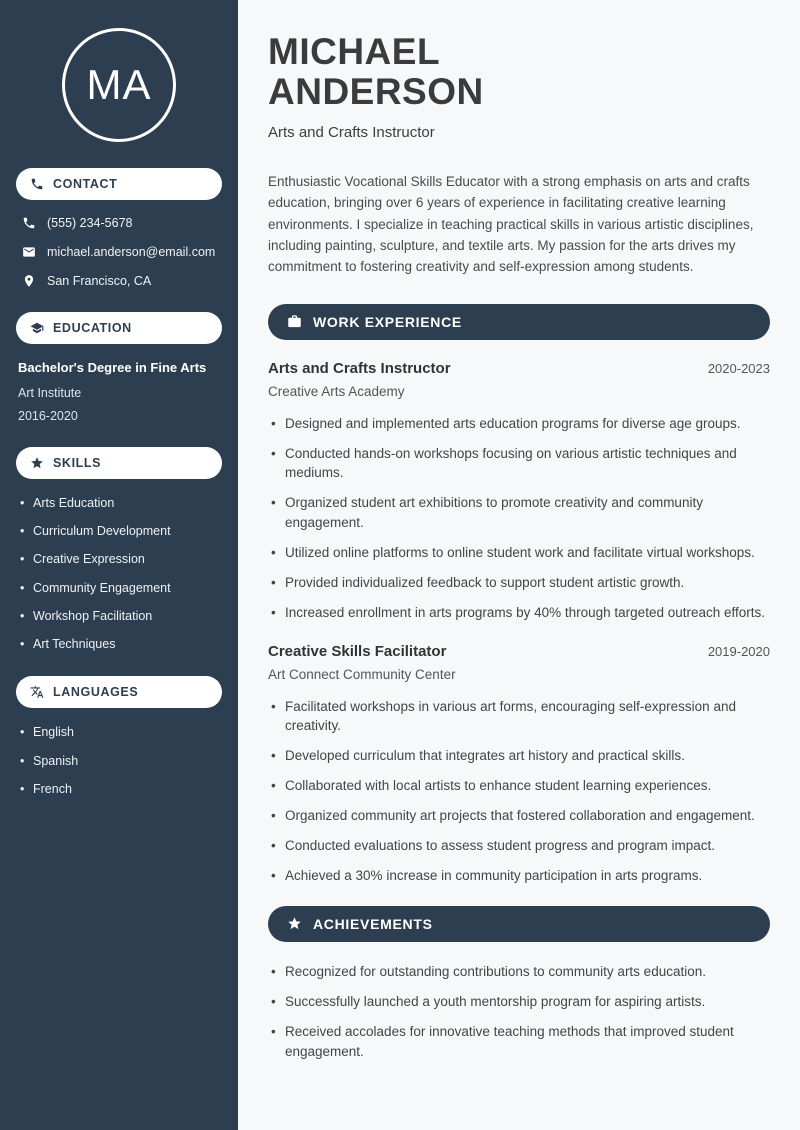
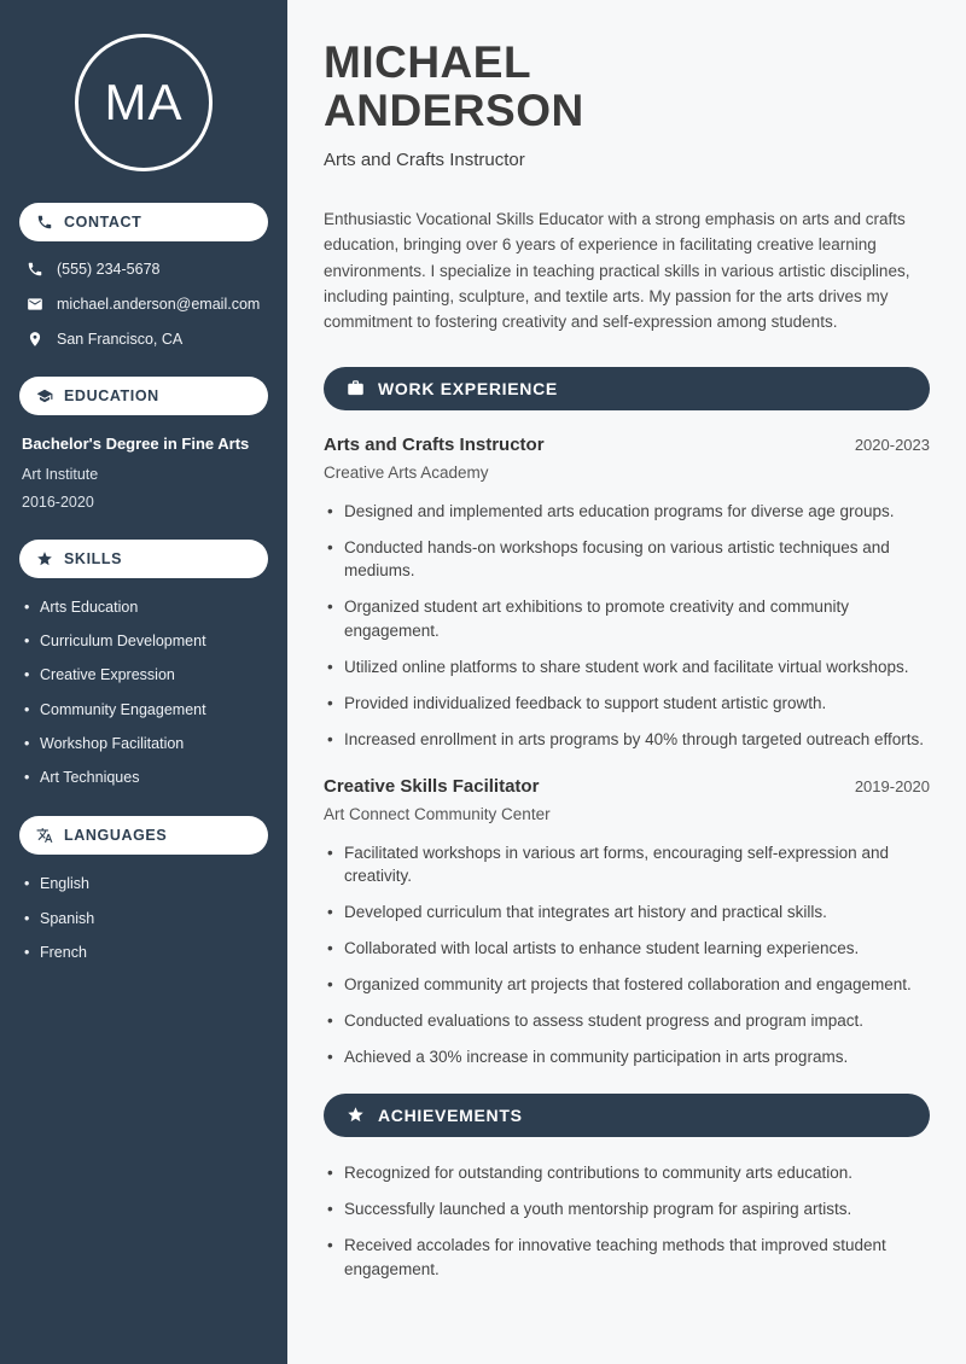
  MA
  CONTACT
  (555) 234-5678
  michael.anderson@email.com
  San Francisco, CA
  EDUCATION
  Bachelor's Degree in Fine Arts
  Art Institute
  2016-2020
  SKILLS
  Arts Education
  Curriculum Development
  Creative Expression
  Community Engagement
  Workshop Facilitation
  Art Techniques
  LANGUAGES
  English
  Spanish
  French
  MICHAEL ANDERSON
  Arts and Crafts Instructor
  Enthusiastic Vocational Skills Educator with a strong emphasis on arts and crafts education, bringing over 6 years of experience in facilitating creative learning environments. I specialize in teaching practical skills in various artistic disciplines, including painting, sculpture, and textile arts. My passion for the arts drives my commitment to fostering creativity and self-expression among students.
  WORK EXPERIENCE
  Arts and Crafts Instructor
  2020-2023
  Creative Arts Academy
  Designed and implemented arts education programs for diverse age groups.
  Conducted hands-on workshops focusing on various artistic techniques and mediums.
  Organized student art exhibitions to promote creativity and community engagement.
- Utilized online platforms to online student work and facilitate virtual workshops.
+ Utilized online platforms to share student work and facilitate virtual workshops.
  Provided individualized feedback to support student artistic growth.
  Increased enrollment in arts programs by 40% through targeted outreach efforts.
  Creative Skills Facilitator
  2019-2020
  Art Connect Community Center
  Facilitated workshops in various art forms, encouraging self-expression and creativity.
  Developed curriculum that integrates art history and practical skills.
  Collaborated with local artists to enhance student learning experiences.
  Organized community art projects that fostered collaboration and engagement.
  Conducted evaluations to assess student progress and program impact.
  Achieved a 30% increase in community participation in arts programs.
  ACHIEVEMENTS
  Recognized for outstanding contributions to community arts education.
  Successfully launched a youth mentorship program for aspiring artists.
  Received accolades for innovative teaching methods that improved student engagement.
